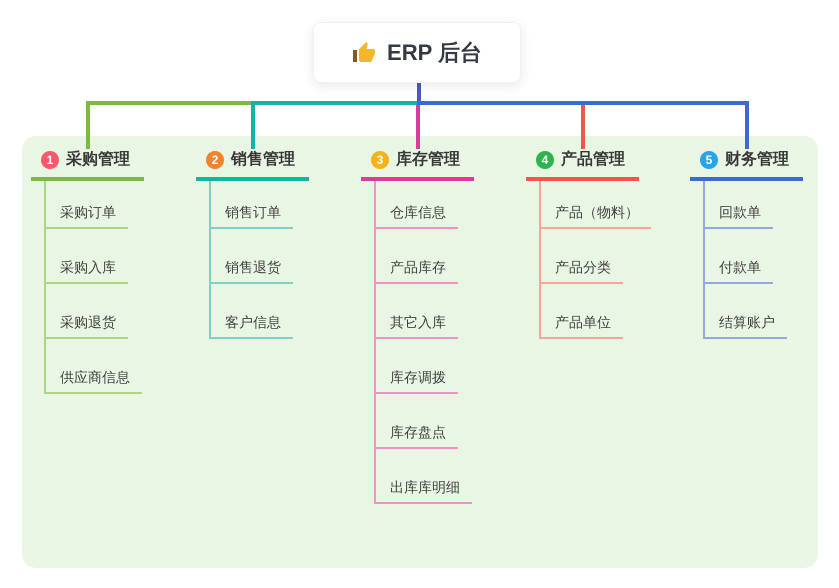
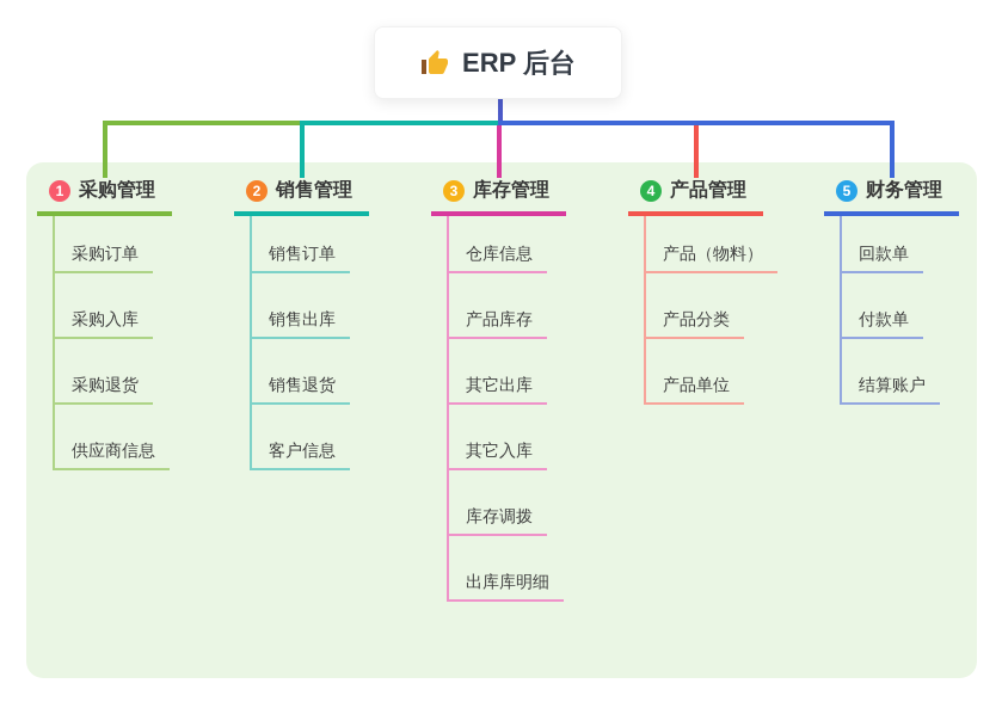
  ERP 后台
  1
  采购管理
  采购订单
  采购入库
  采购退货
  供应商信息
  2
  销售管理
  销售订单
+ 销售出库
  销售退货
  客户信息
  3
  库存管理
  仓库信息
  产品库存
+ 其它出库
  其它入库
  库存调拨
- 库存盘点
  出库库明细
  4
  产品管理
  产品（物料）
  产品分类
  产品单位
  5
  财务管理
  回款单
  付款单
  结算账户
